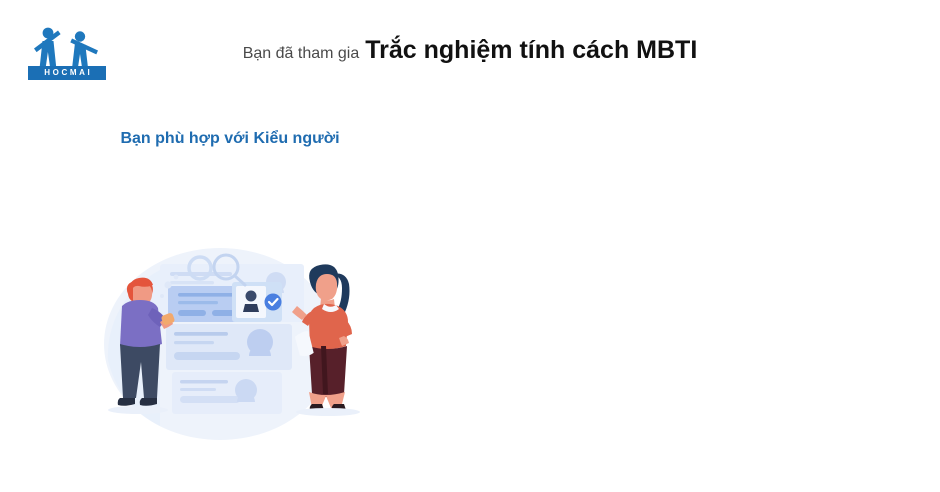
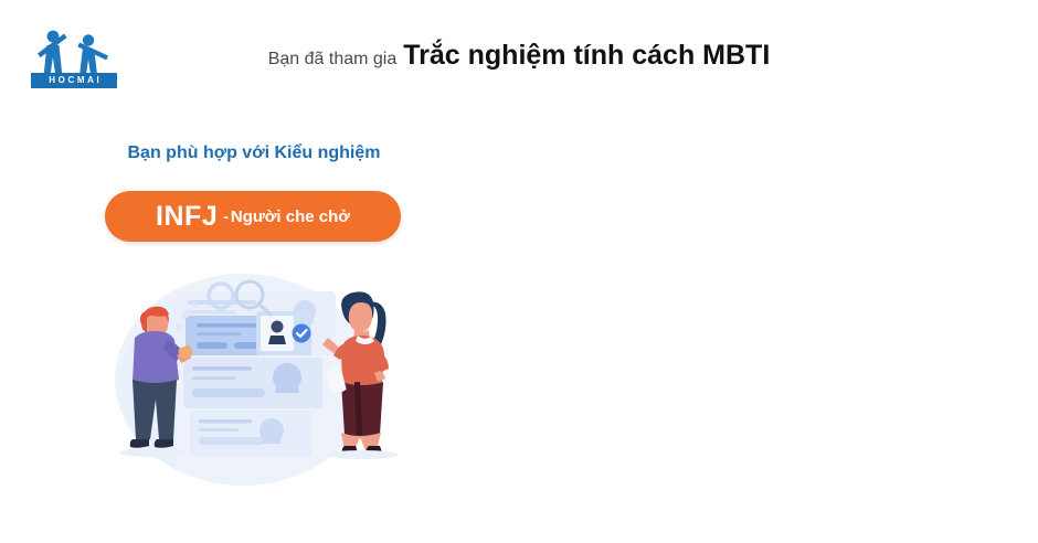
  HOCMAI
  Bạn đã tham gia Trắc nghiệm tính cách MBTI
- Bạn phù hợp với Kiểu người
+ Bạn phù hợp với Kiểu nghiệm
+ INFJ
+ -
+ Người che chở
